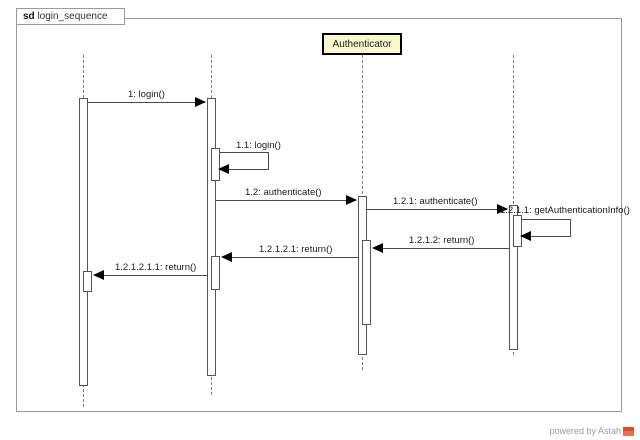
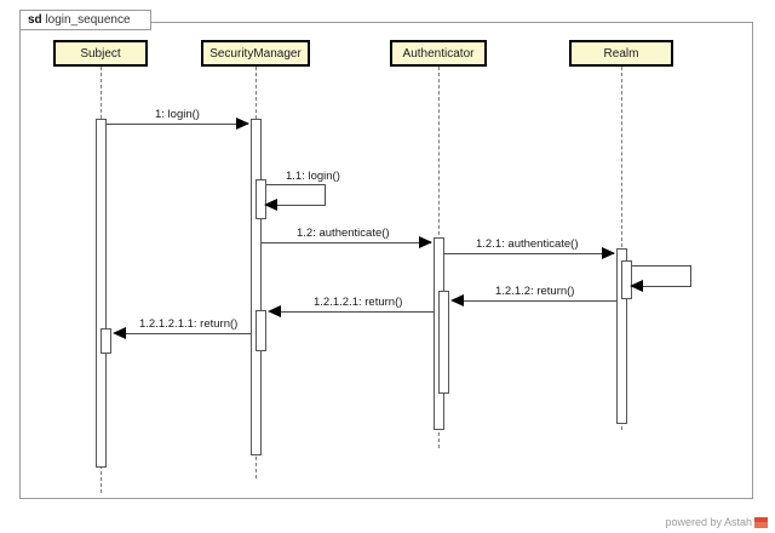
  sd login_sequence
+ Subject
+ SecurityManager
  Authenticator
+ Realm
  1: login()
  1.1: login()
  1.2: authenticate()
  1.2.1: authenticate()
- 1.2.1.1: getAuthenticationInfo()
  1.2.1.2: return()
  1.2.1.2.1: return()
  1.2.1.2.1.1: return()
  powered by Astah
